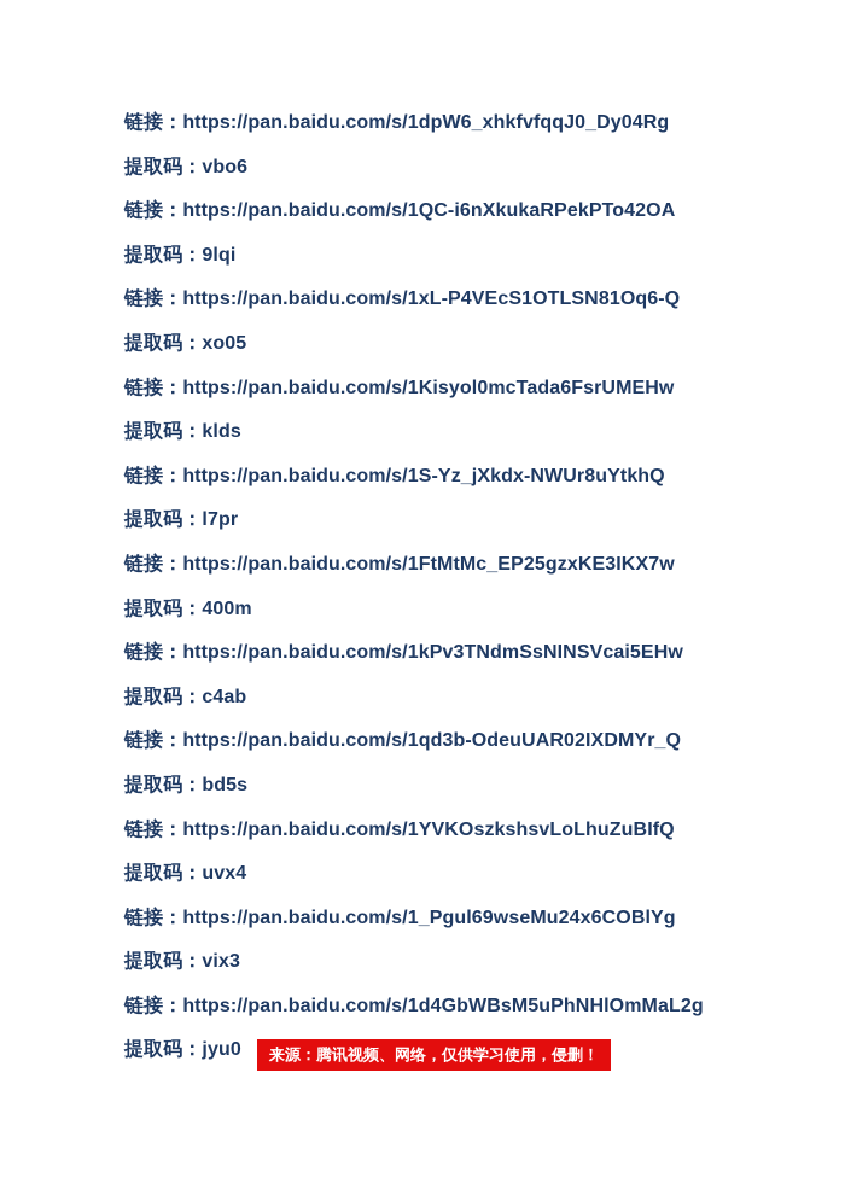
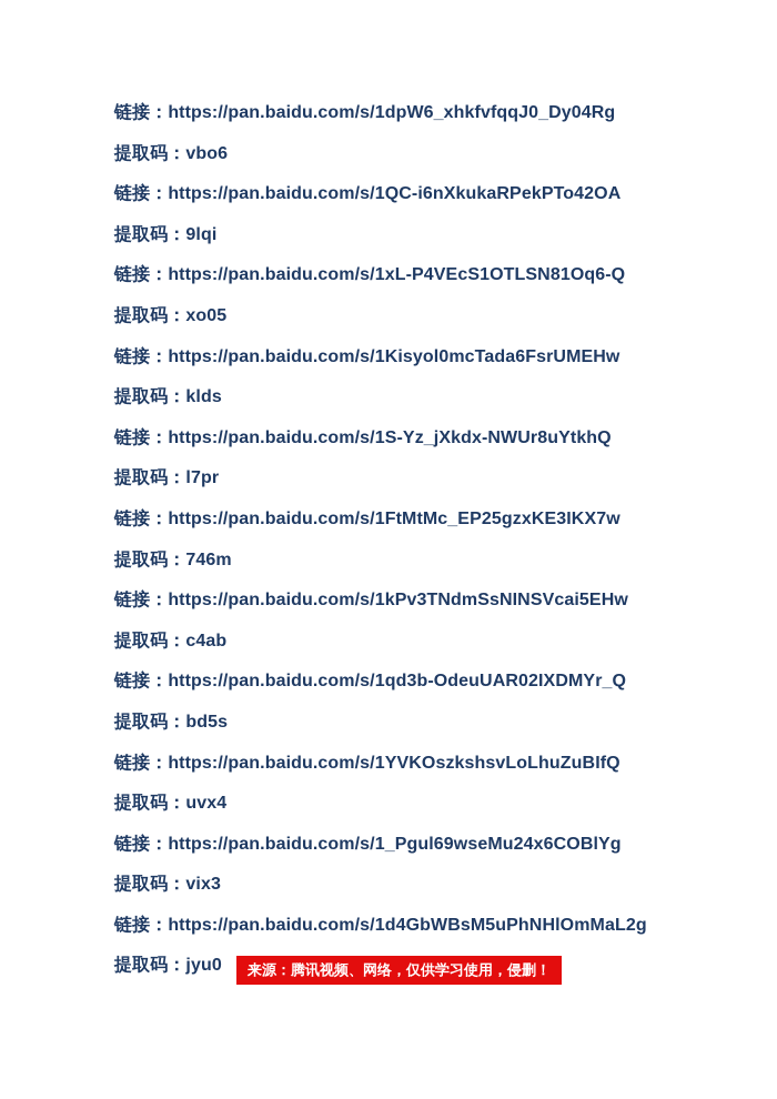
  链接：https://pan.baidu.com/s/1dpW6_xhkfvfqqJ0_Dy04Rg
  提取码：vbo6
  链接：https://pan.baidu.com/s/1QC-i6nXkukaRPekPTo42OA
  提取码：9lqi
  链接：https://pan.baidu.com/s/1xL-P4VEcS1OTLSN81Oq6-Q
  提取码：xo05
  链接：https://pan.baidu.com/s/1Kisyol0mcTada6FsrUMEHw
  提取码：klds
  链接：https://pan.baidu.com/s/1S-Yz_jXkdx-NWUr8uYtkhQ
  提取码：l7pr
  链接：https://pan.baidu.com/s/1FtMtMc_EP25gzxKE3IKX7w
- 提取码：400m
+ 提取码：746m
  链接：https://pan.baidu.com/s/1kPv3TNdmSsNINSVcai5EHw
  提取码：c4ab
  链接：https://pan.baidu.com/s/1qd3b-OdeuUAR02IXDMYr_Q
  提取码：bd5s
  链接：https://pan.baidu.com/s/1YVKOszkshsvLoLhuZuBIfQ
  提取码：uvx4
  链接：https://pan.baidu.com/s/1_Pgul69wseMu24x6COBlYg
  提取码：vix3
  链接：https://pan.baidu.com/s/1d4GbWBsM5uPhNHlOmMaL2g
  提取码：jyu0
  来源：腾讯视频、网络，仅供学习使用，侵删！
